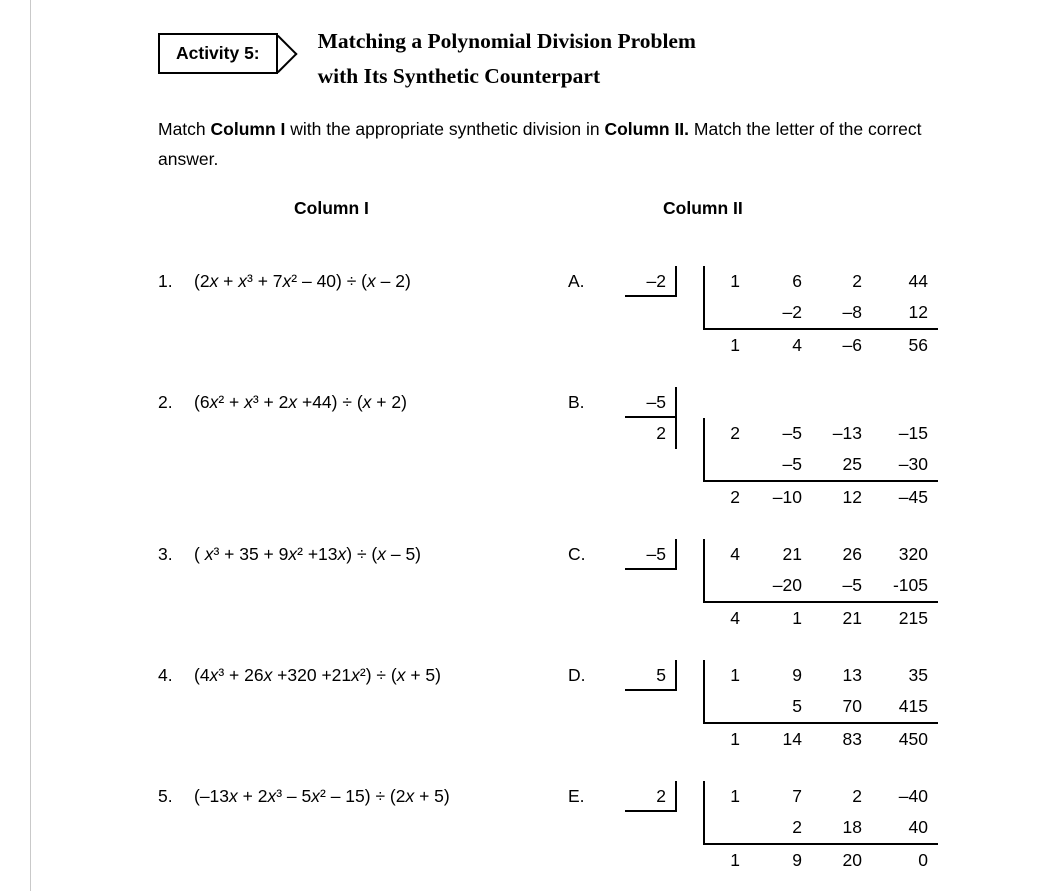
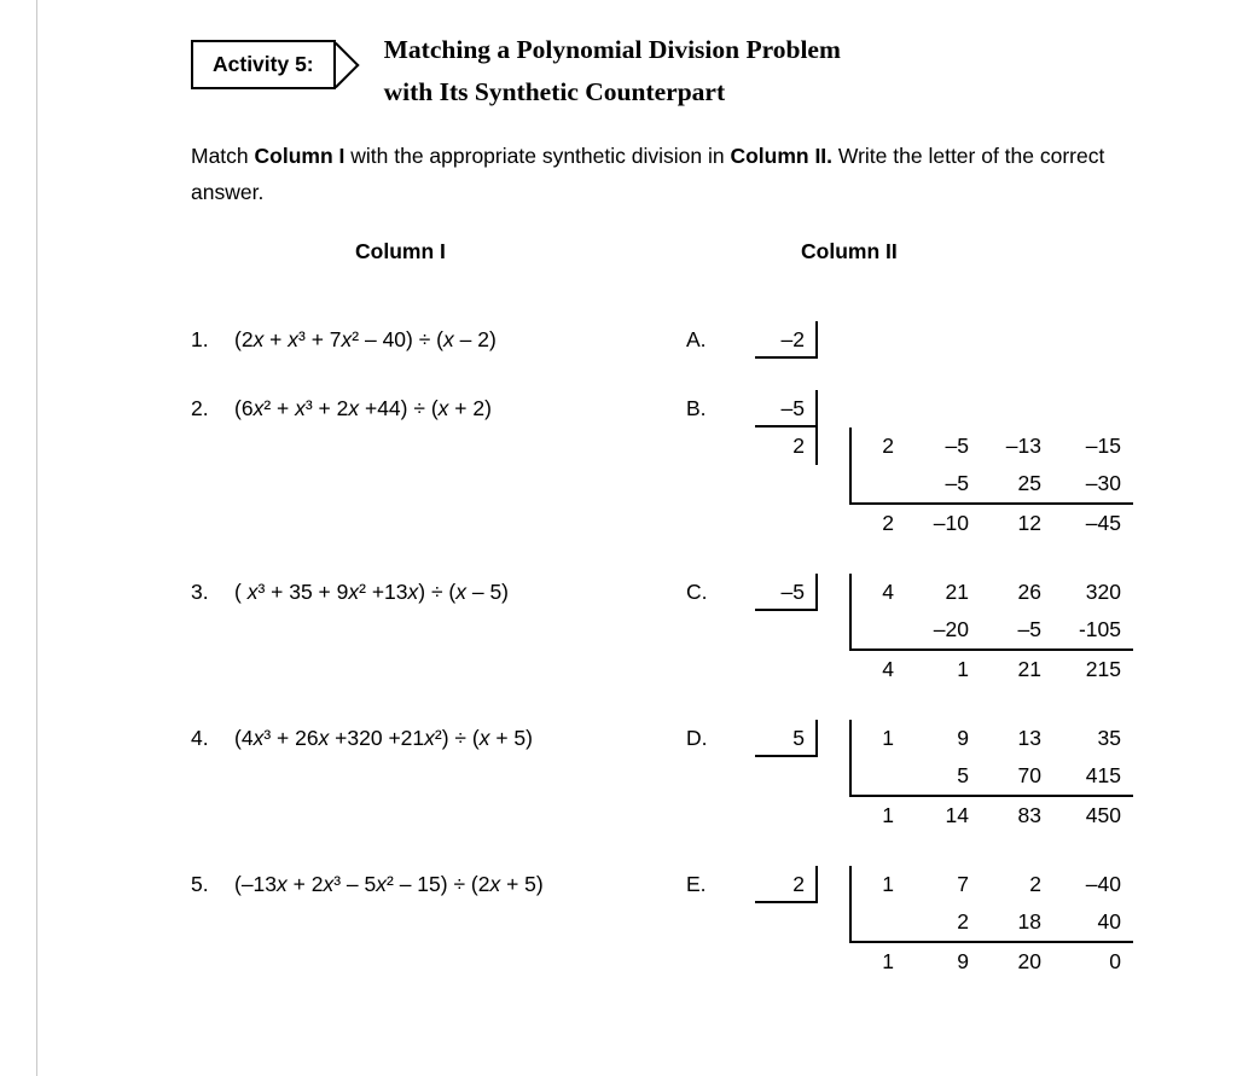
  Activity 5:
  Matching a Polynomial Division Problem
  with Its Synthetic Counterpart
- Match Column I with the appropriate synthetic division in Column II. Match the letter of the correct answer.
+ Match Column I with the appropriate synthetic division in Column II. Write the letter of the correct answer.
  Column I
  Column II
  1.
  (2x + x³ + 7x² – 40) ÷ (x – 2)
  A.
  –2
- 1	6	2	44
- 	–2	–8	12
- 1	4	–6	56
  2.
  (6x² + x³ + 2x +44) ÷ (x + 2)
  B.
  –5
  2
  2	–5	–13	–15
  	–5	25	–30
  2	–10	12	–45
  3.
  ( x³ + 35 + 9x² +13x) ÷ (x – 5)
  C.
  –5
  4	21	26	320
  	–20	–5	-105
  4	1	21	215
  4.
  (4x³ + 26x +320 +21x²) ÷ (x + 5)
  D.
  5
  1	9	13	35
  	5	70	415
  1	14	83	450
  5.
  (–13x + 2x³ – 5x² – 15) ÷ (2x + 5)
  E.
  2
  1	7	2	–40
  	2	18	40
  1	9	20	0
